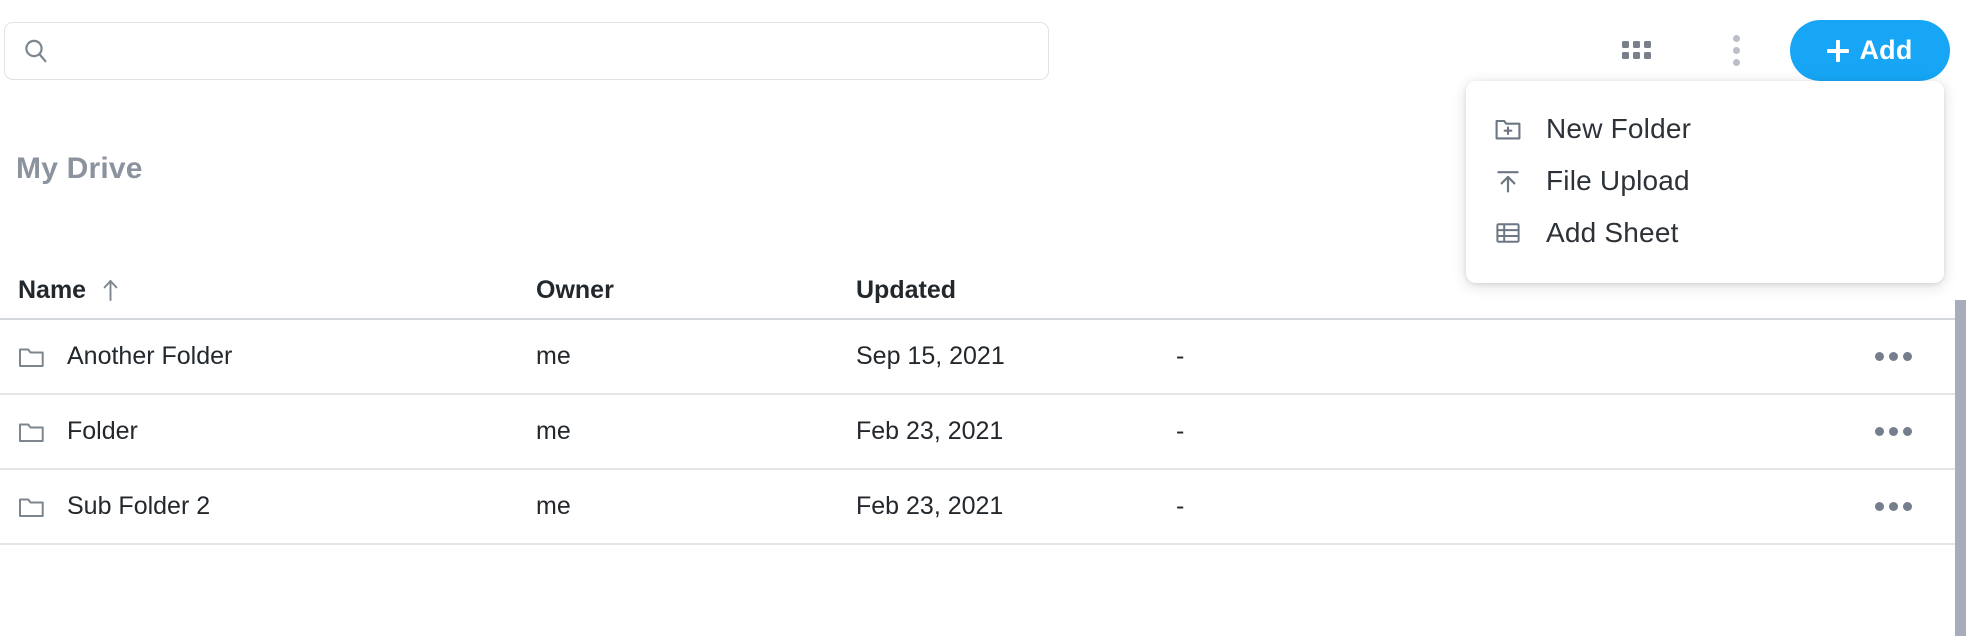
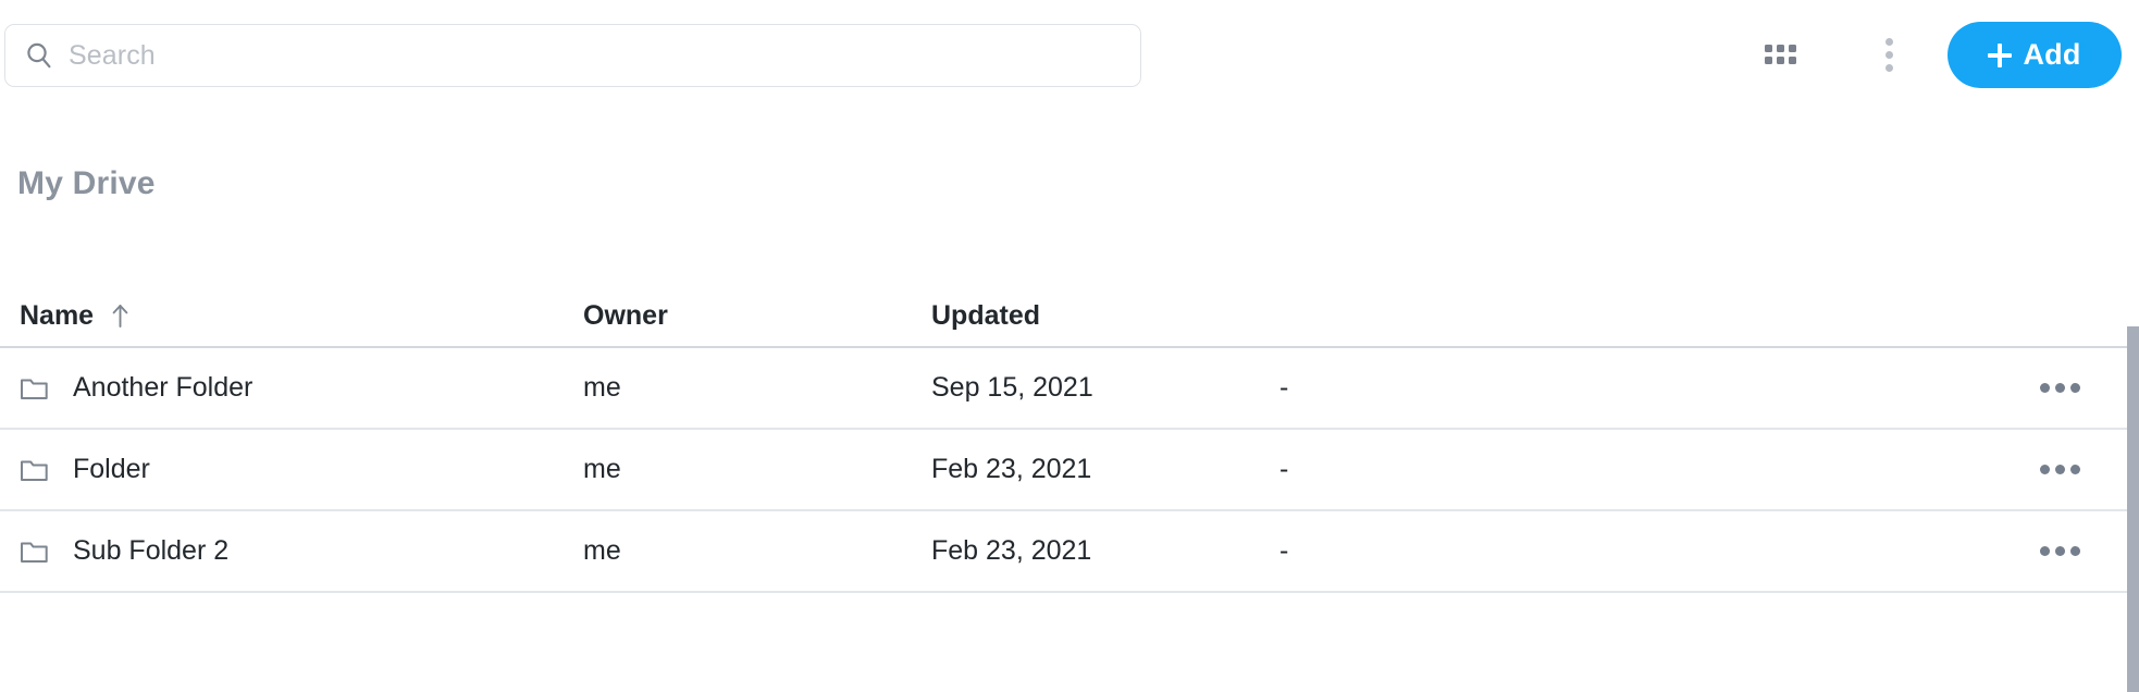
+ Search
  Add
  My Drive
  Name
  Owner
  Updated
  Another Folder
  me
  Sep 15, 2021
  -
  Folder
  me
  Feb 23, 2021
  -
  Sub Folder 2
  me
  Feb 23, 2021
  -
- New Folder
- File Upload
- Add Sheet
